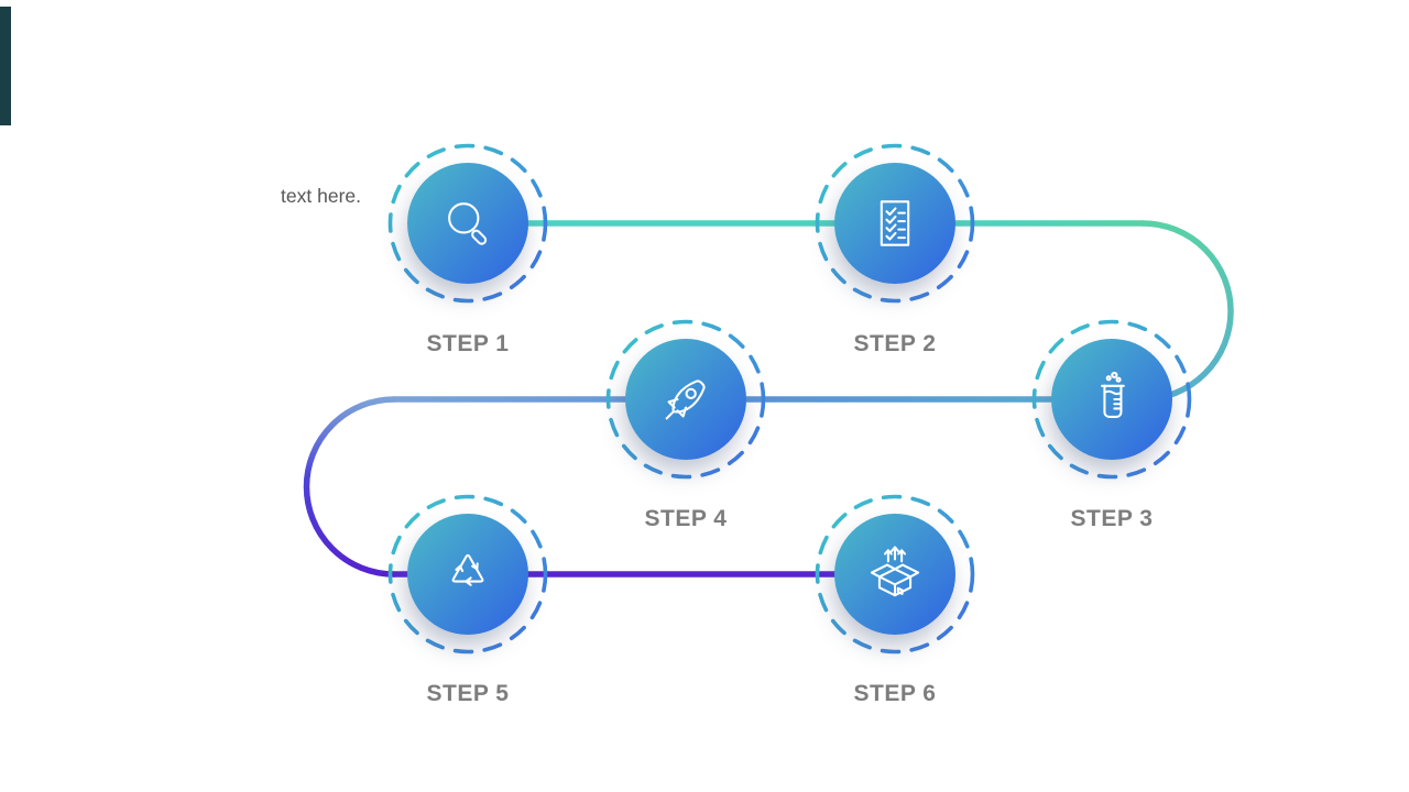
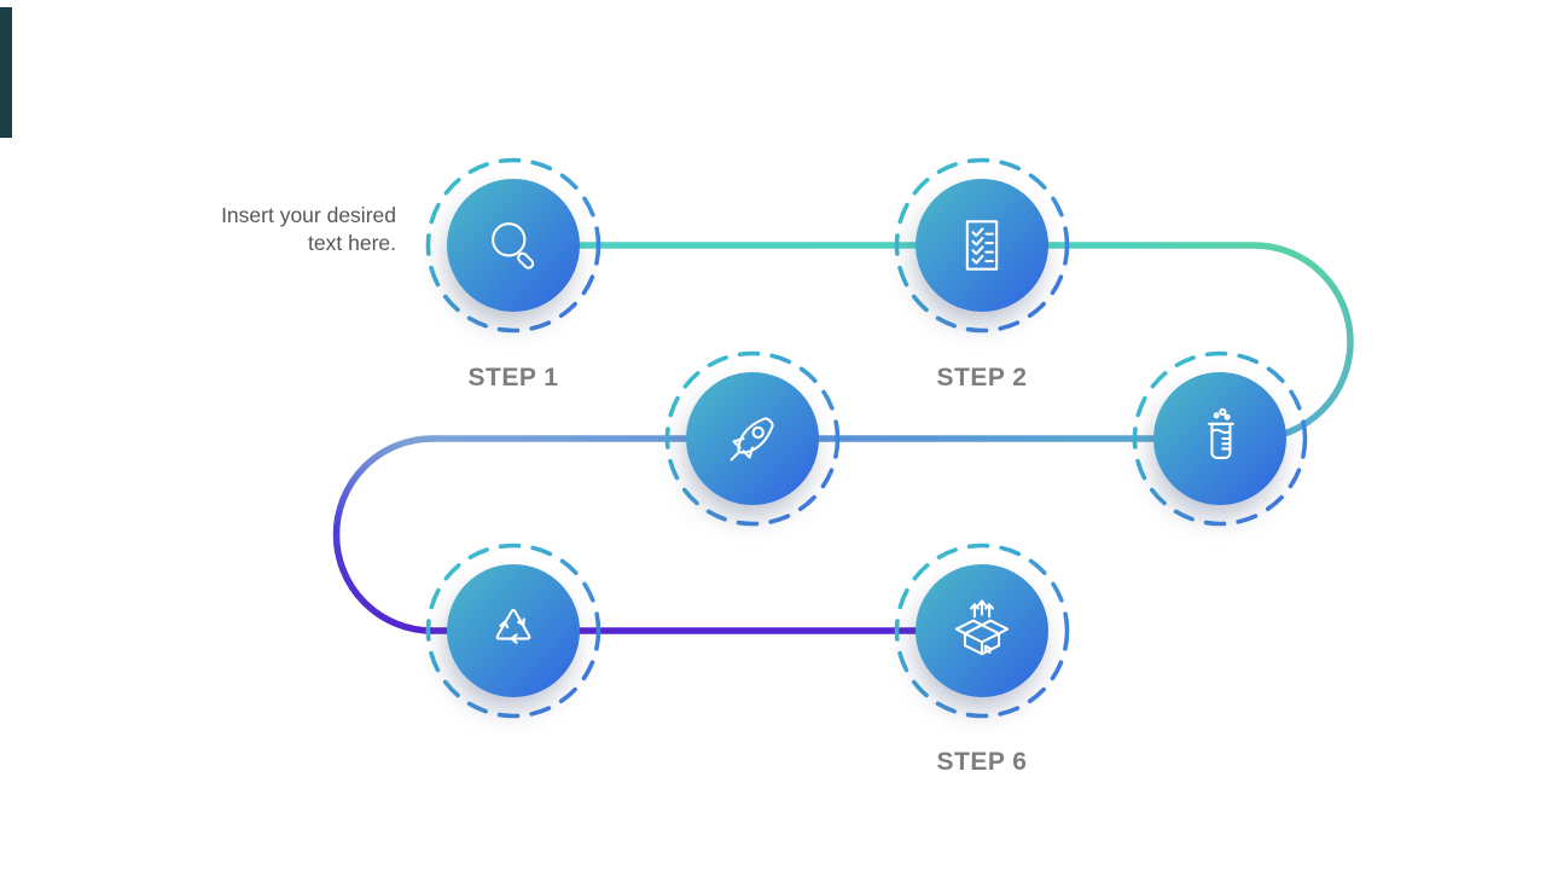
+ Insert your desired
  text here.
  STEP 1
  STEP 2
- STEP 3
- STEP 4
- STEP 5
  STEP 6
